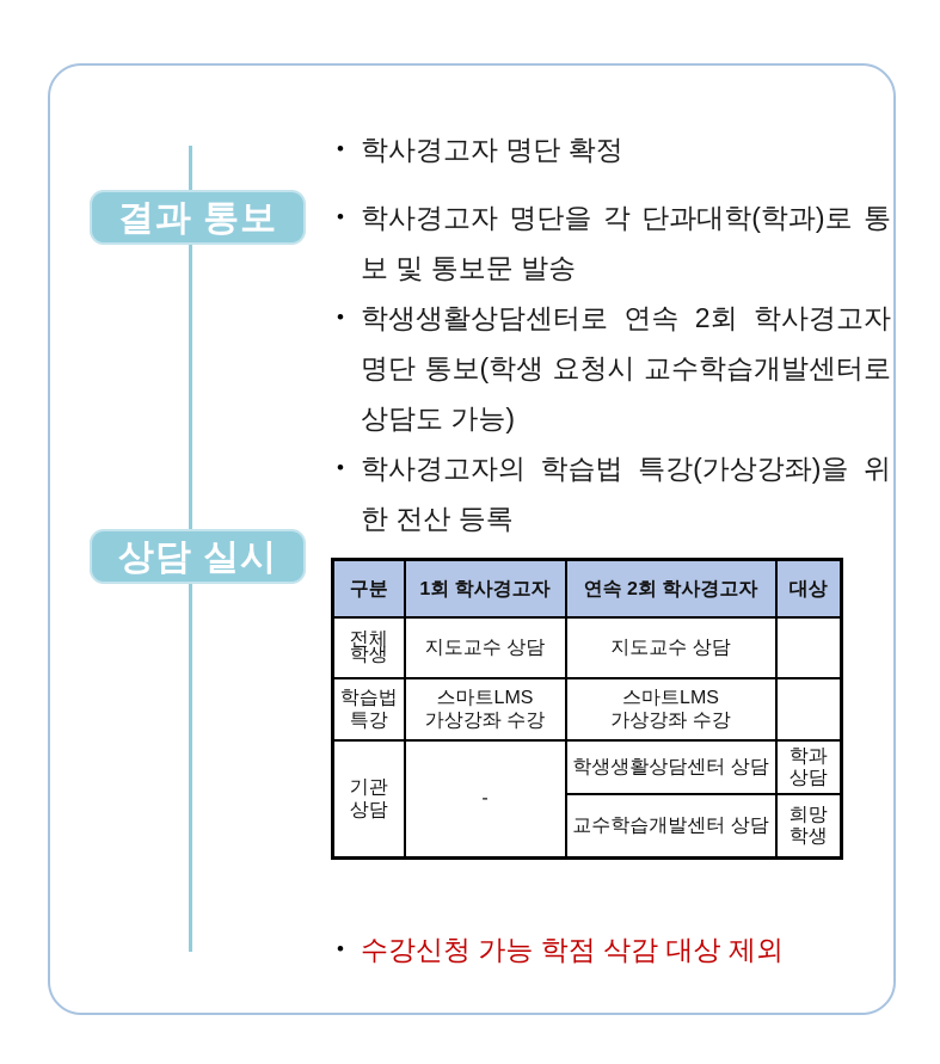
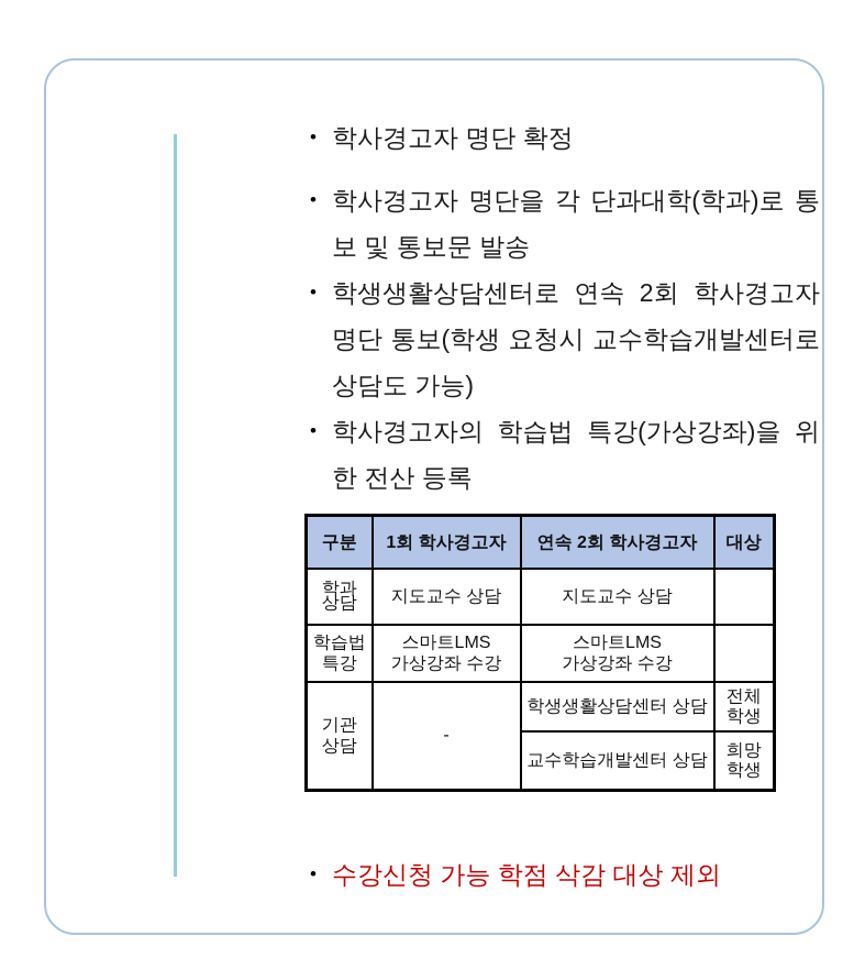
- 결과 통보
- 상담 실시
  •
  학사경고자 명단 확정
  •
  학사경고자 명단을 각 단과대학(학과)로 통보 및 통보문 발송
  •
  학생생활상담센터로 연속 2회 학사경고자 명단 통보(학생 요청시 교수학습개발센터로 상담도 가능)
  •
  학사경고자의 학습법 특강(가상강좌)을 위한 전산 등록
  구분	1회 학사경고자	연속 2회 학사경고자	대상
- 전체 학생	지도교수 상담	지도교수 상담
+ 학과 상담	지도교수 상담	지도교수 상담
  학습법 특강	스마트LMS 가상강좌 수강	스마트LMS 가상강좌 수강
- 기관 상담	-	학생생활상담센터 상담	학과 상담
+ 기관 상담	-	학생생활상담센터 상담	전체 학생
  교수학습개발센터 상담	희망 학생
  •
  수강신청 가능 학점 삭감 대상 제외
